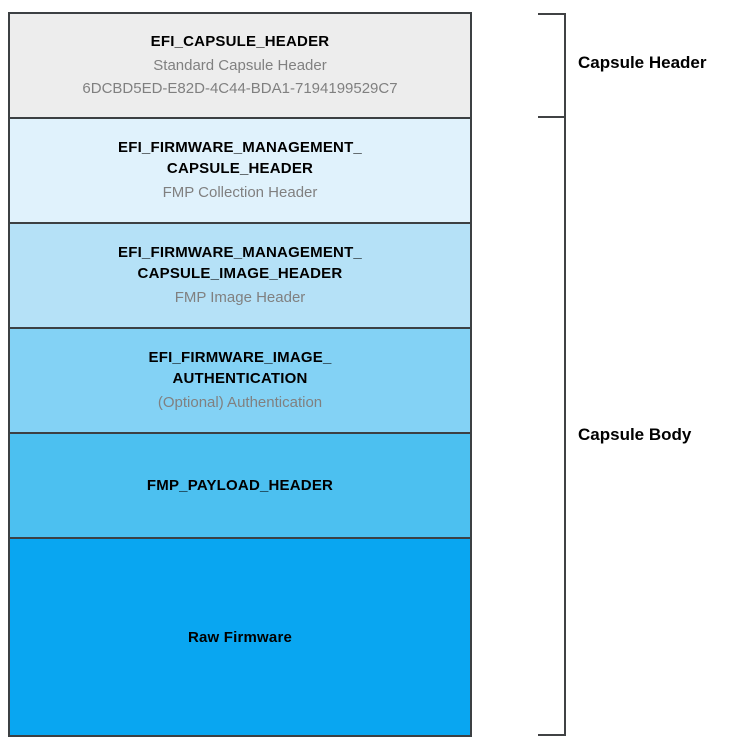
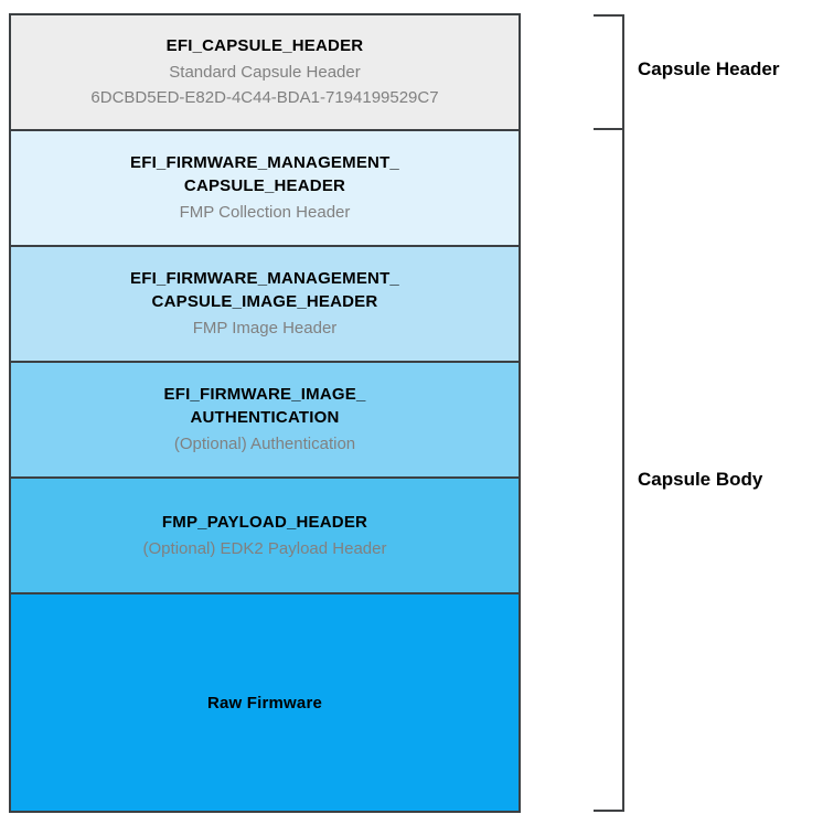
  EFI_CAPSULE_HEADER
  Standard Capsule Header
  6DCBD5ED-E82D-4C44-BDA1-7194199529C7
  EFI_FIRMWARE_MANAGEMENT_
  CAPSULE_HEADER
  FMP Collection Header
  EFI_FIRMWARE_MANAGEMENT_
  CAPSULE_IMAGE_HEADER
  FMP Image Header
  EFI_FIRMWARE_IMAGE_
  AUTHENTICATION
  (Optional) Authentication
  FMP_PAYLOAD_HEADER
+ (Optional) EDK2 Payload Header
  Raw Firmware
  Capsule Header
  Capsule Body
